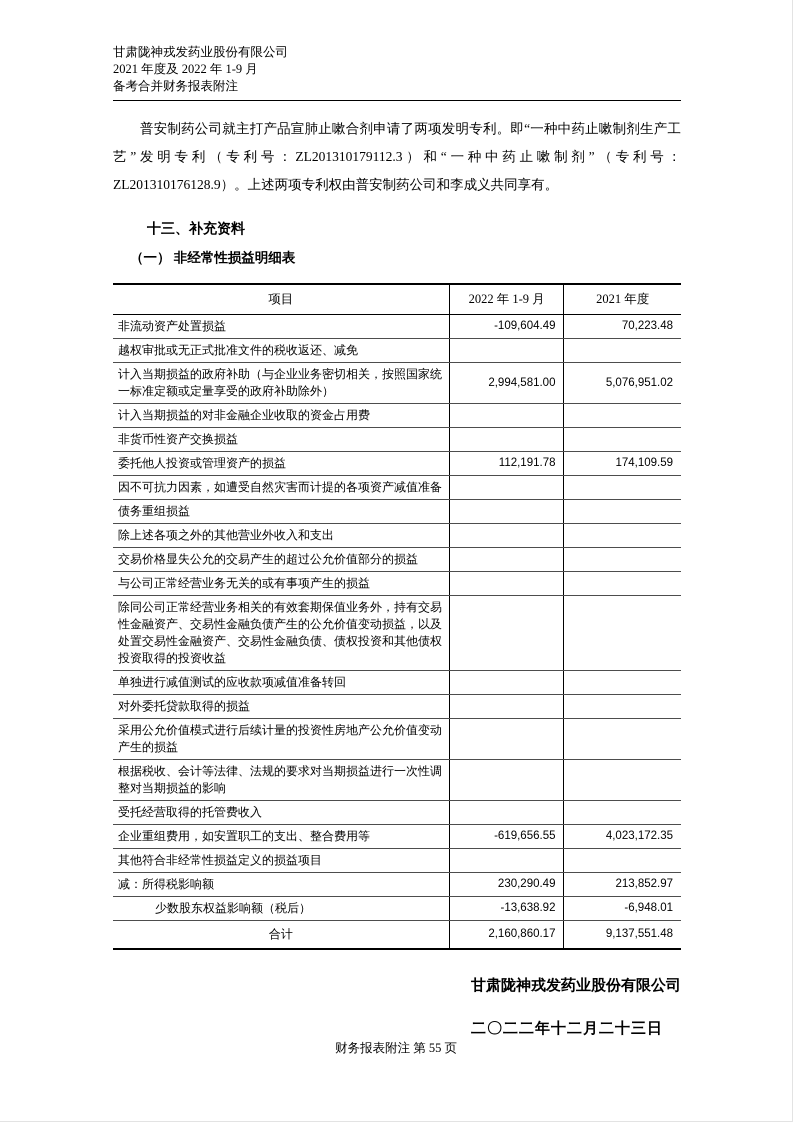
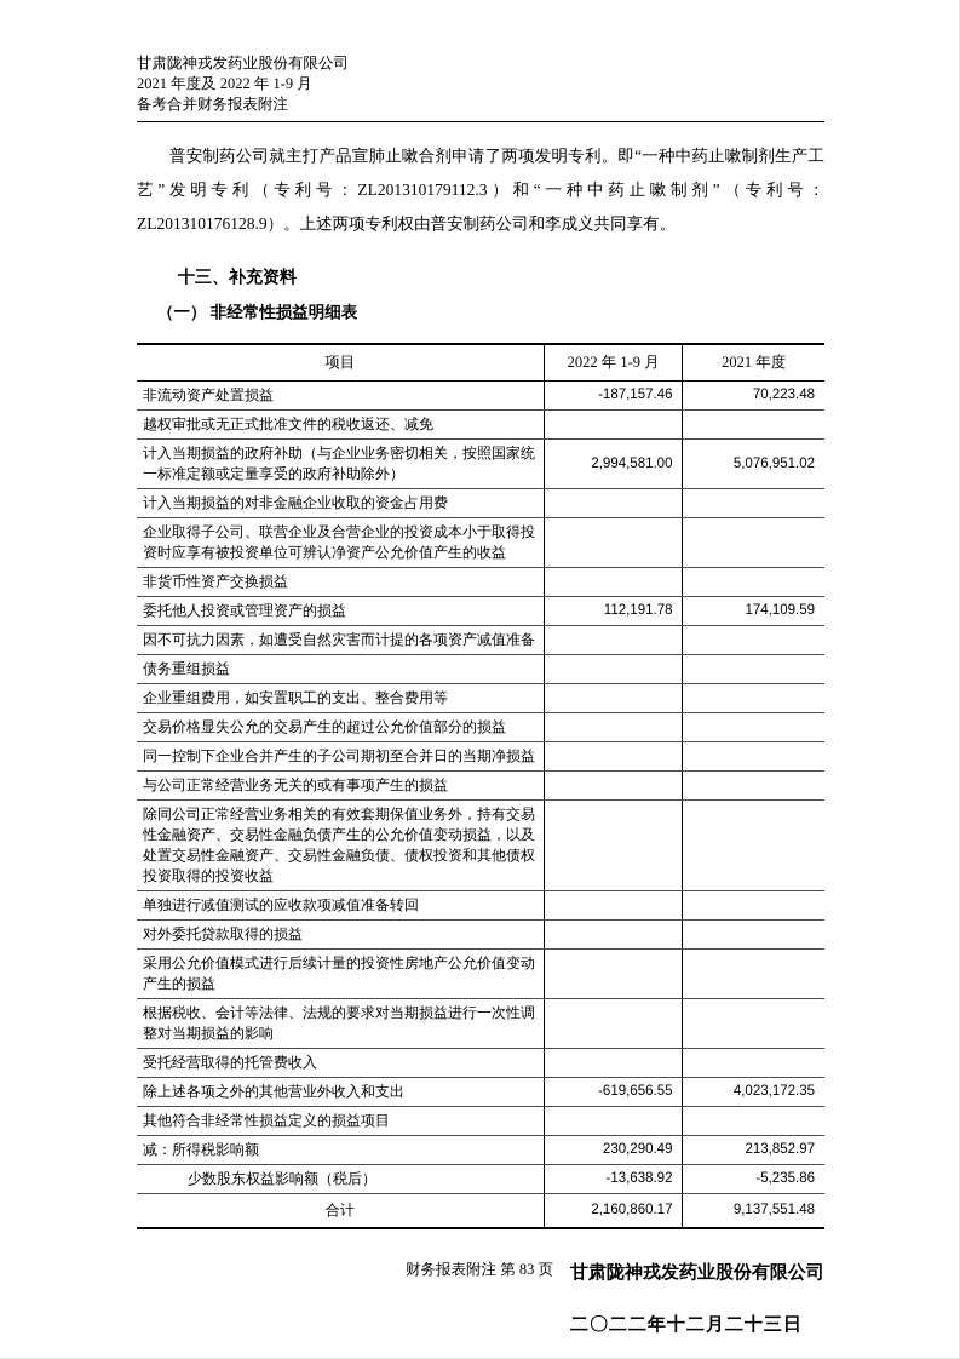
  甘肃陇神戎发药业股份有限公司
  2021 年度及 2022 年 1-9 月
  备考合并财务报表附注
  普安制药公司就主打产品宣肺止嗽合剂申请了两项发明专利。即“一种中药止嗽制剂生产工艺”发明专利（专利号：ZL201310179112.3）和“一种中药止嗽制剂”（专利号：ZL201310176128.9）。上述两项专利权由普安制药公司和李成义共同享有。
  十三、补充资料
  （一） 非经常性损益明细表
  项目	2022 年 1-9 月	2021 年度
- 非流动资产处置损益	-109,604.49	70,223.48
+ 非流动资产处置损益	-187,157.46	70,223.48
  越权审批或无正式批准文件的税收返还、减免
  计入当期损益的政府补助（与企业业务密切相关，按照国家统一标准定额或定量享受的政府补助除外）	2,994,581.00	5,076,951.02
  计入当期损益的对非金融企业收取的资金占用费
+ 企业取得子公司、联营企业及合营企业的投资成本小于取得投资时应享有被投资单位可辨认净资产公允价值产生的收益
  非货币性资产交换损益
  委托他人投资或管理资产的损益	112,191.78	174,109.59
  因不可抗力因素，如遭受自然灾害而计提的各项资产减值准备
  债务重组损益
- 除上述各项之外的其他营业外收入和支出
+ 企业重组费用，如安置职工的支出、整合费用等
  交易价格显失公允的交易产生的超过公允价值部分的损益
+ 同一控制下企业合并产生的子公司期初至合并日的当期净损益
  与公司正常经营业务无关的或有事项产生的损益
  除同公司正常经营业务相关的有效套期保值业务外，持有交易性金融资产、交易性金融负债产生的公允价值变动损益，以及处置交易性金融资产、交易性金融负债、债权投资和其他债权投资取得的投资收益
  单独进行减值测试的应收款项减值准备转回
  对外委托贷款取得的损益
  采用公允价值模式进行后续计量的投资性房地产公允价值变动产生的损益
  根据税收、会计等法律、法规的要求对当期损益进行一次性调整对当期损益的影响
  受托经营取得的托管费收入
- 企业重组费用，如安置职工的支出、整合费用等	-619,656.55	4,023,172.35
+ 除上述各项之外的其他营业外收入和支出	-619,656.55	4,023,172.35
  其他符合非经常性损益定义的损益项目
  减：所得税影响额	230,290.49	213,852.97
- 少数股东权益影响额（税后）	-13,638.92	-6,948.01
+ 少数股东权益影响额（税后）	-13,638.92	-5,235.86
  合计	2,160,860.17	9,137,551.48
  甘肃陇神戎发药业股份有限公司
  二〇二二年十二月二十三日
- 财务报表附注 第 55 页
+ 财务报表附注 第 83 页
